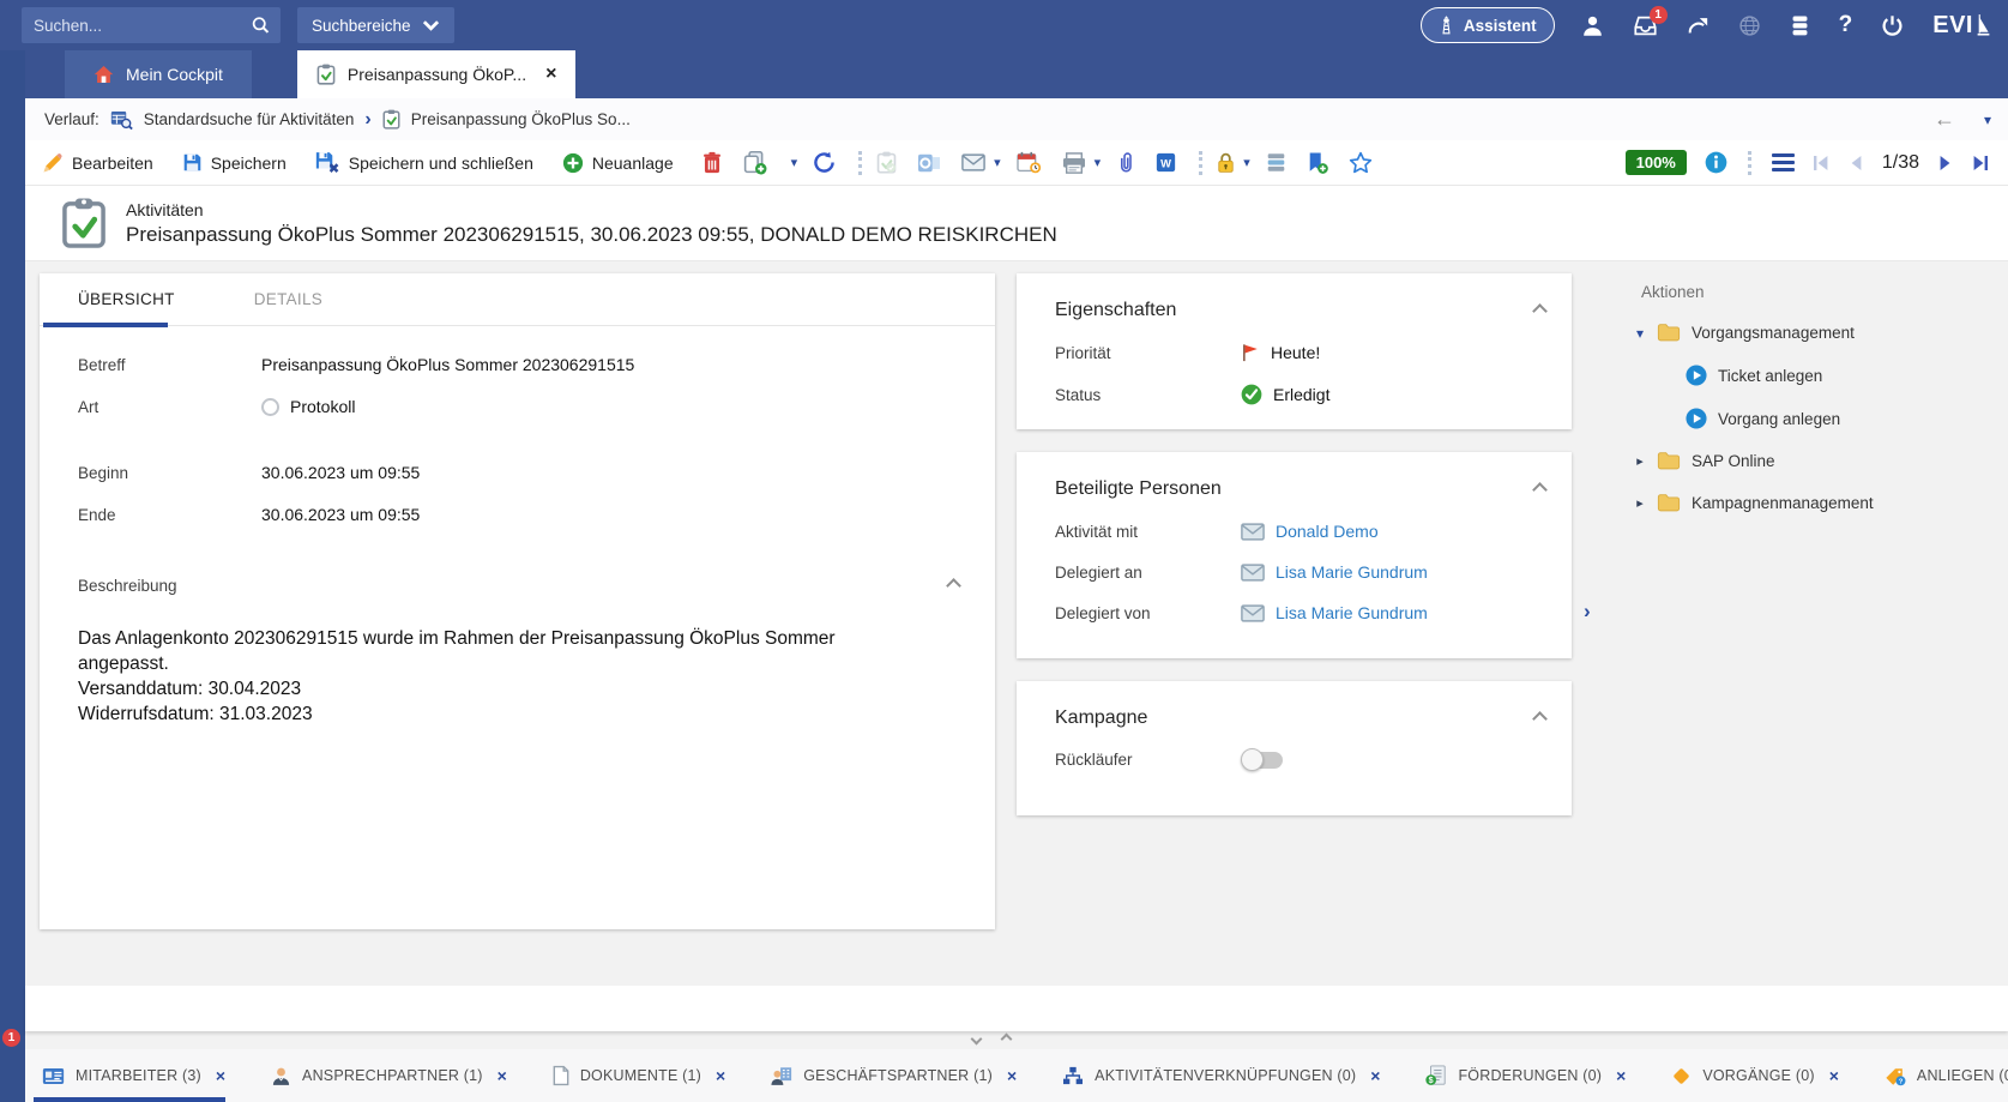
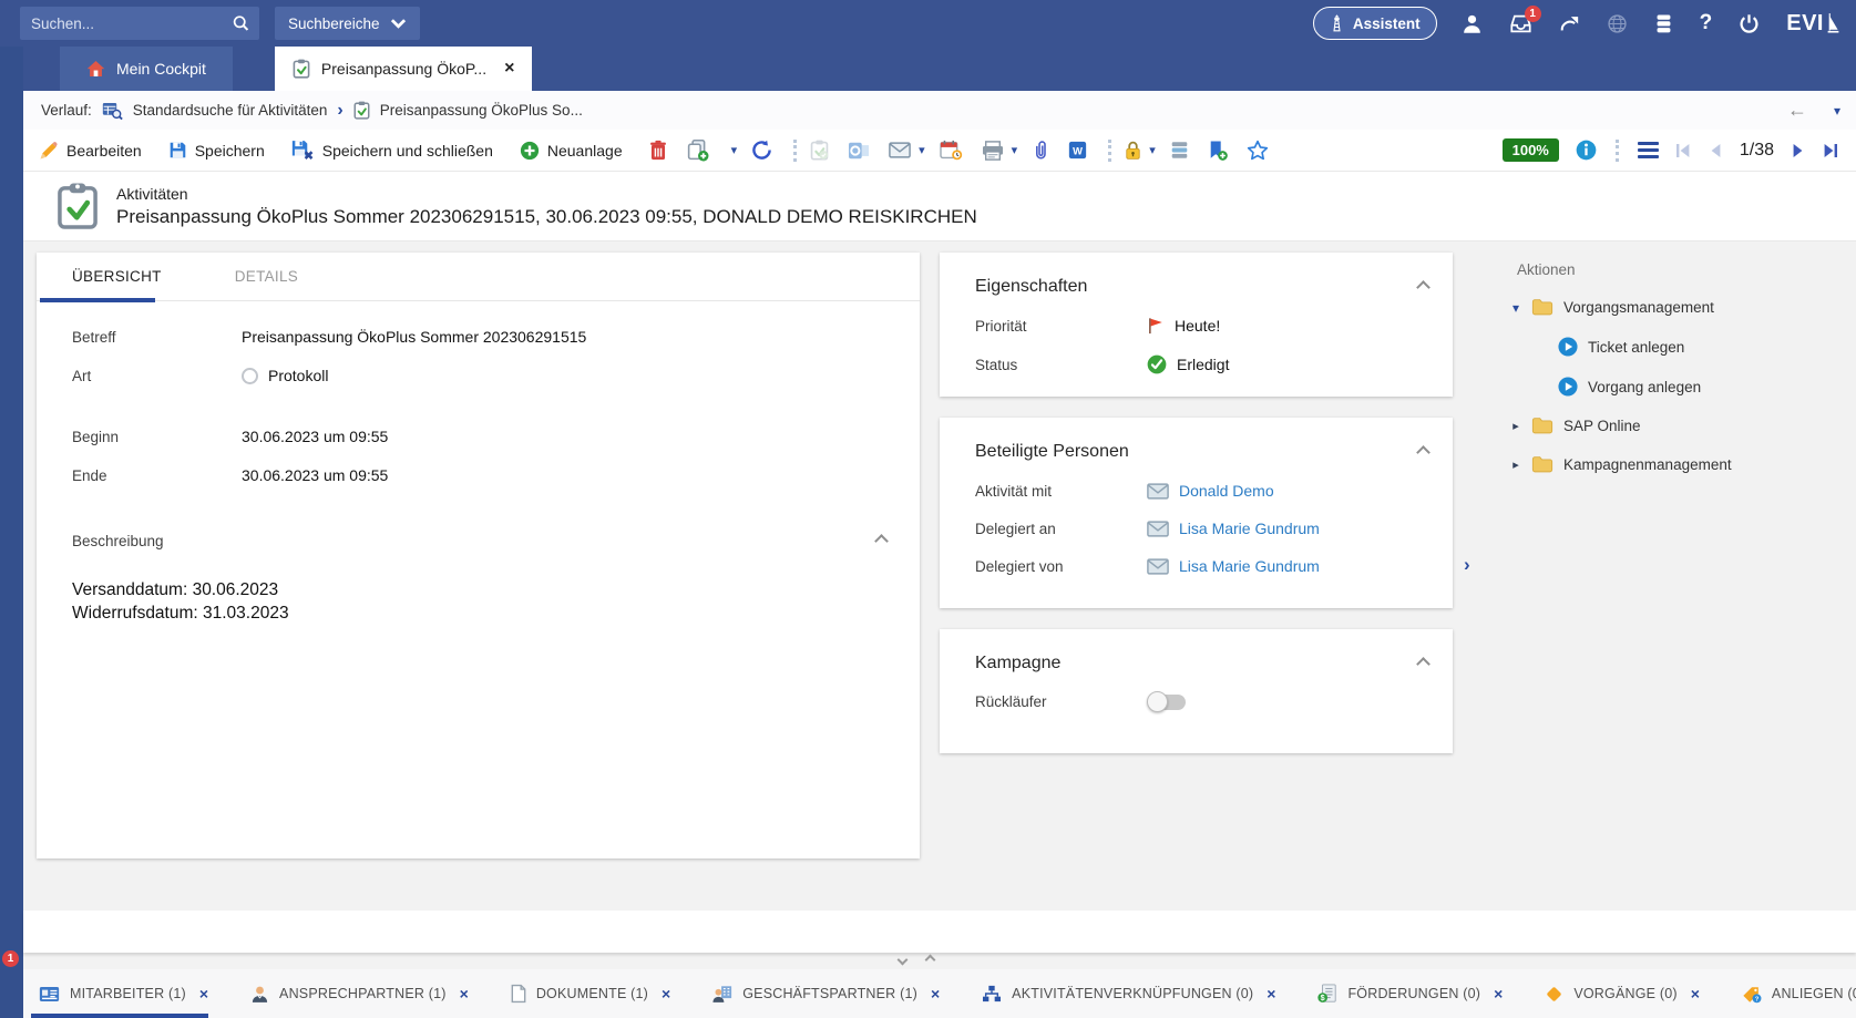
  Suchen...
  Suchbereiche
  Assistent
  1
  ?
  EVI
  Mein Cockpit
  Preisanpassung ÖkoP...
  ×
  1
  Verlauf:
  Standardsuche für Aktivitäten
  ›
  Preisanpassung ÖkoPlus So...
  ←
  ▾
  Bearbeiten
  Speichern
  Speichern und schließen
  Neuanlage
  ▾
  ▾
  ▾
  W
  ▾
  100%
  1/38
  Aktivitäten
  Preisanpassung ÖkoPlus Sommer 202306291515, 30.06.2023 09:55, DONALD DEMO REISKIRCHEN
  ÜBERSICHT
  DETAILS
  Betreff
  Preisanpassung ÖkoPlus Sommer 202306291515
  Art
  Protokoll
  Beginn
  30.06.2023 um 09:55
  Ende
  30.06.2023 um 09:55
  Beschreibung
- Das Anlagenkonto 202306291515 wurde im Rahmen der Preisanpassung ÖkoPlus Sommer angepasst.
- Versanddatum: 30.04.2023
+ Versanddatum: 30.06.2023
  Widerrufsdatum: 31.03.2023
  Eigenschaften
  Priorität
  Heute!
  Status
  Erledigt
  Beteiligte Personen
  Aktivität mit
  Donald Demo
  Delegiert an
  Lisa Marie Gundrum
  Delegiert von
  Lisa Marie Gundrum
  Kampagne
  Rückläufer
  Aktionen
  ▾
  Vorgangsmanagement
  Ticket anlegen
  Vorgang anlegen
  ▸
  SAP Online
  ▸
  Kampagnenmanagement
  ›
- MITARBEITER (3)
+ MITARBEITER (1)
  ×
  ANSPRECHPARTNER (1)
  ×
  DOKUMENTE (1)
  ×
  GESCHÄFTSPARTNER (1)
  ×
  AKTIVITÄTENVERKNÜPFUNGEN (0)
  ×
  $
  FÖRDERUNGEN (0)
  ×
  VORGÄNGE (0)
  ×
  ANLIEGEN (
